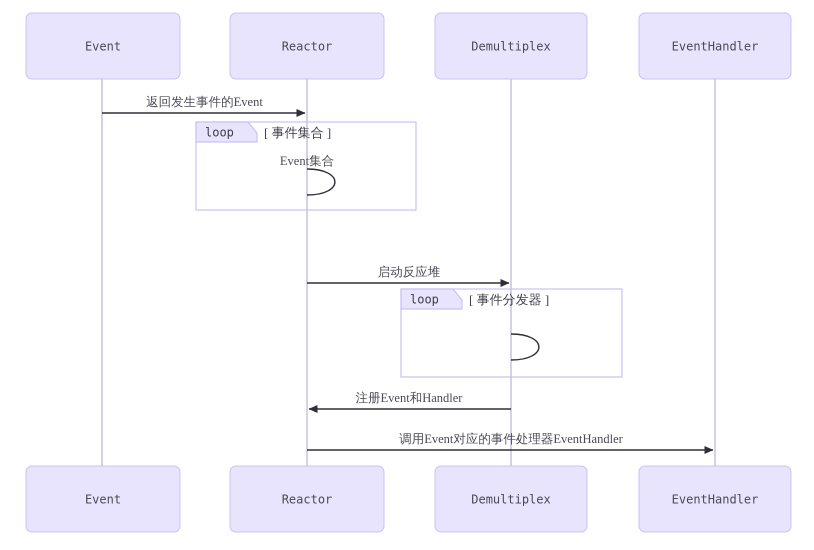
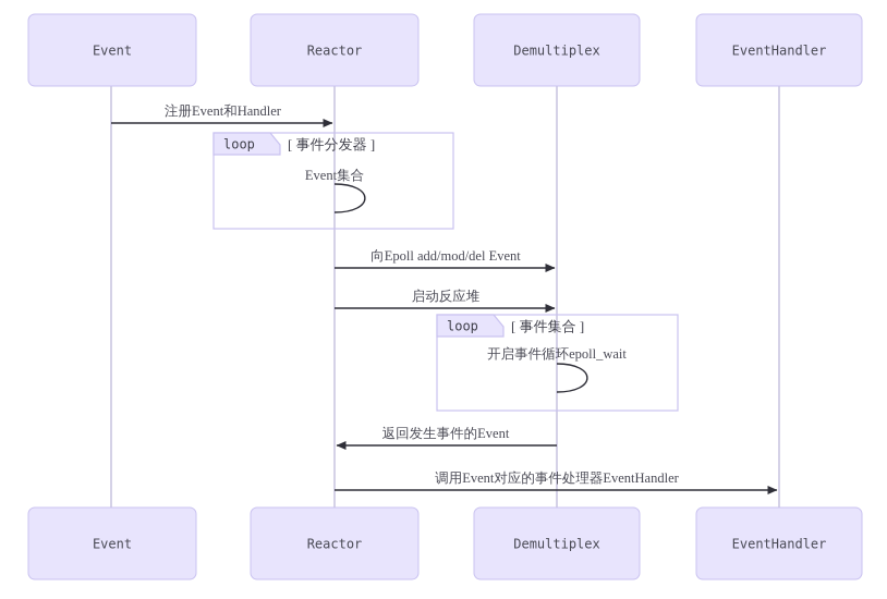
  loop
- [ 事件集合 ]
+ [ 事件分发器 ]
  loop
- [ 事件分发器 ]
+ [ 事件集合 ]
- 返回发生事件的Event
+ 注册Event和Handler
+ 向Epoll add/mod/del Event
  启动反应堆
- 注册Event和Handler
+ 返回发生事件的Event
  调用Event对应的事件处理器EventHandler
  Event集合
+ 开启事件循环epoll_wait
  Event
  Reactor
  Demultiplex
  EventHandler
  Event
  Reactor
  Demultiplex
  EventHandler
